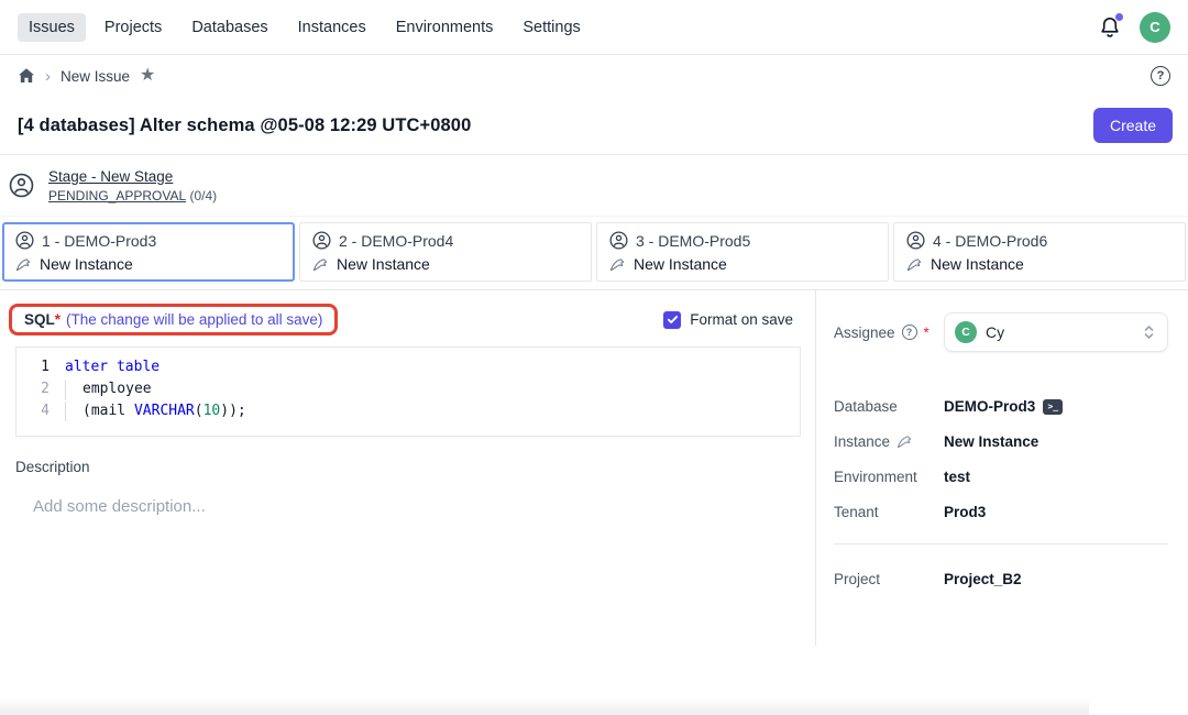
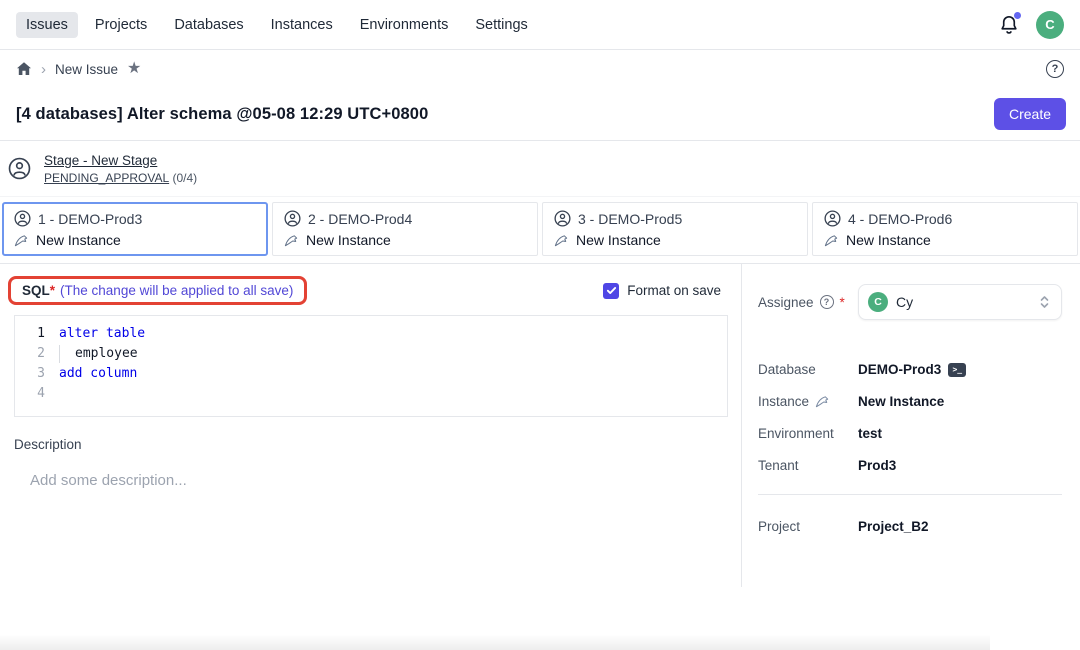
  Issues
  Projects
  Databases
  Instances
  Environments
  Settings
  C
  ›
  New Issue
  ★
  ?
  [4 databases] Alter schema @05-08 12:29 UTC+0800
  Create
  Stage - New Stage
  PENDING_APPROVAL (0/4)
  1 - DEMO-Prod3
  New Instance
  2 - DEMO-Prod4
  New Instance
  3 - DEMO-Prod5
  New Instance
  4 - DEMO-Prod6
  New Instance
  SQL*
  (The change will be applied to all save)
  Format on save
  1
  alter table
  2
  employee
+ 3
+ add column
  4
- (mail
- VARCHAR
- (
- 10
- ));
  Description
  Add some description...
  Assignee
  ?
  *
  C
  Cy
  Database
  DEMO-Prod3
  >_
  Instance
  New Instance
  Environment
  test
  Tenant
  Prod3
  Project
  Project_B2
